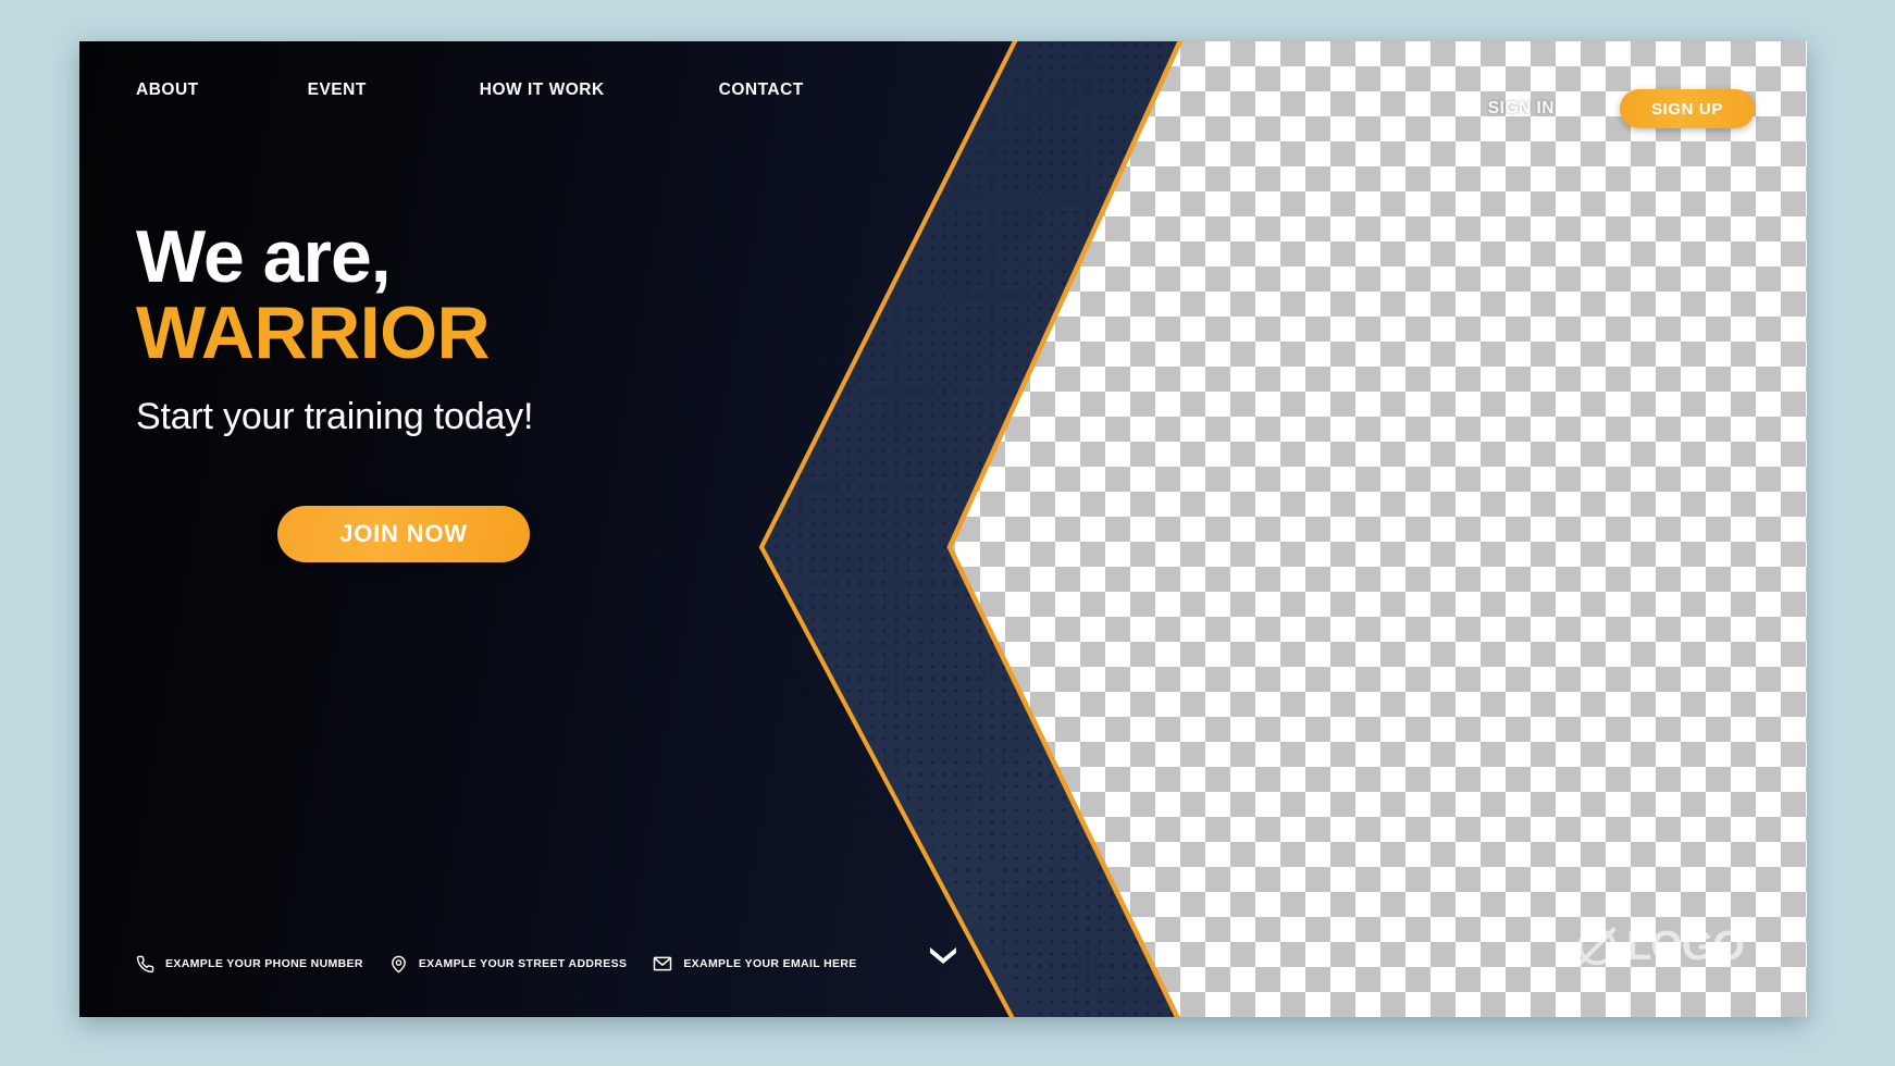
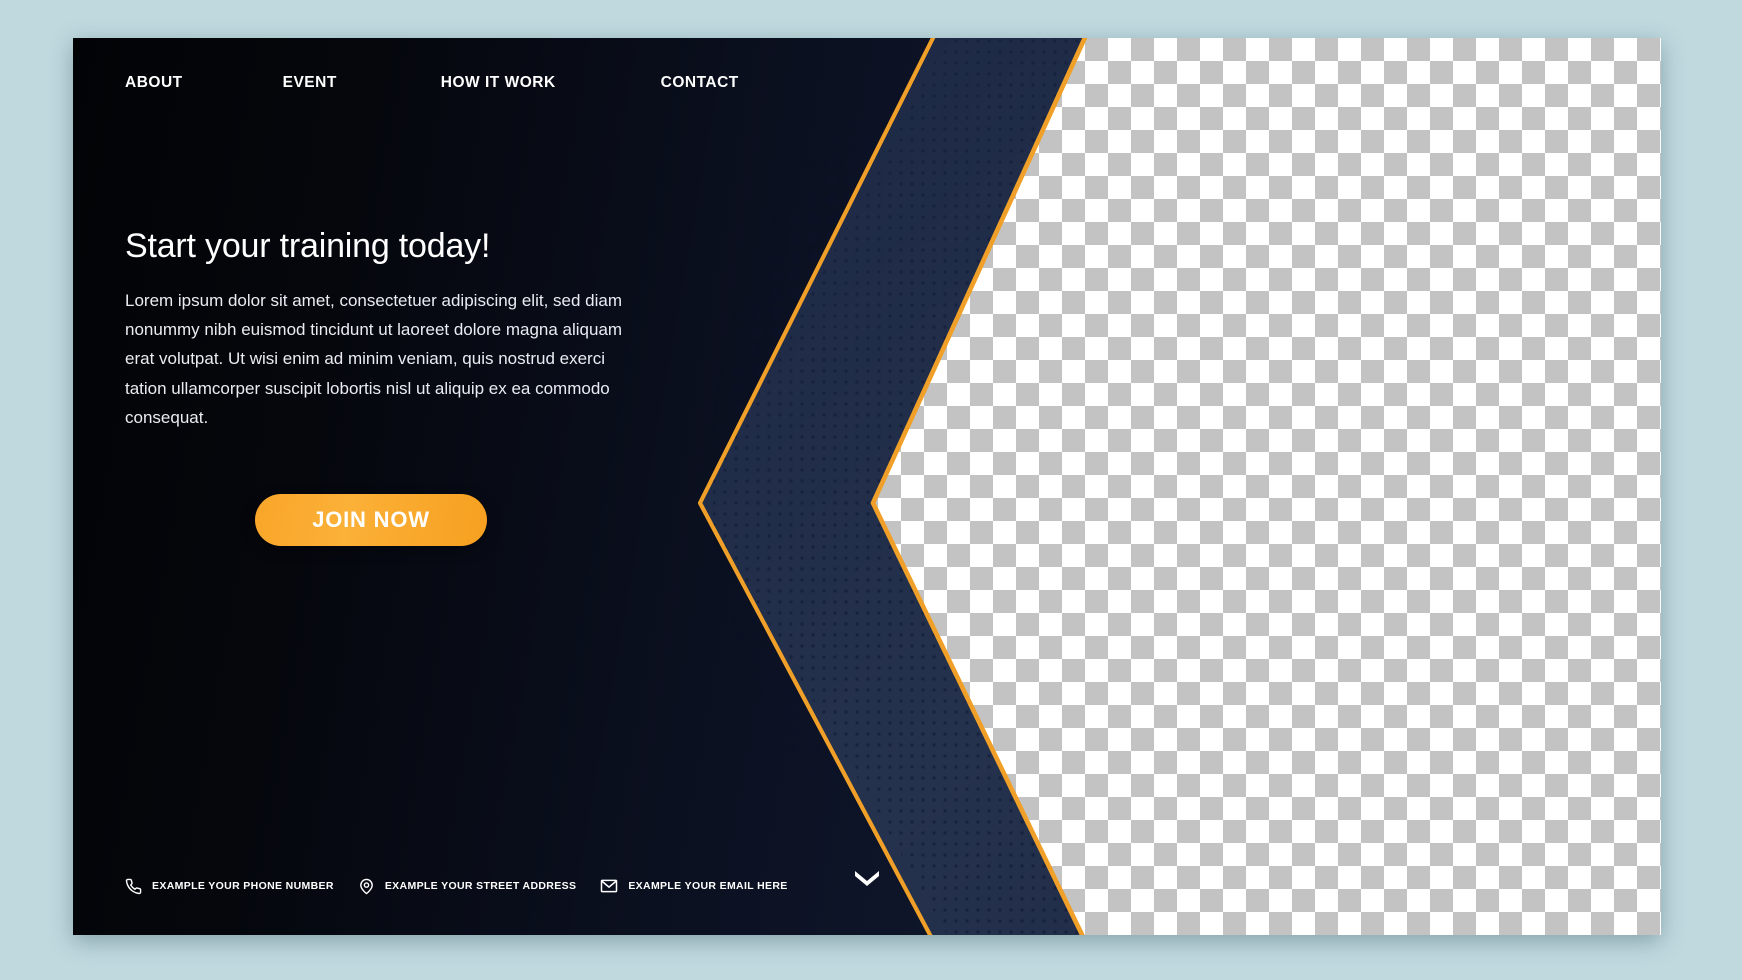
  ABOUT
  EVENT
  HOW IT WORK
  CONTACT
- SIGN IN
- SIGN UP
- We are,
- WARRIOR
  Start your training today!
+ Lorem ipsum dolor sit amet, consectetuer adipiscing elit, sed diam nonummy nibh euismod tincidunt ut laoreet dolore magna aliquam erat volutpat. Ut wisi enim ad minim veniam, quis nostrud exerci tation ullamcorper suscipit lobortis nisl ut aliquip ex ea commodo consequat.
  JOIN NOW
  EXAMPLE YOUR PHONE NUMBER
  EXAMPLE YOUR STREET ADDRESS
  EXAMPLE YOUR EMAIL HERE
- LOGO
